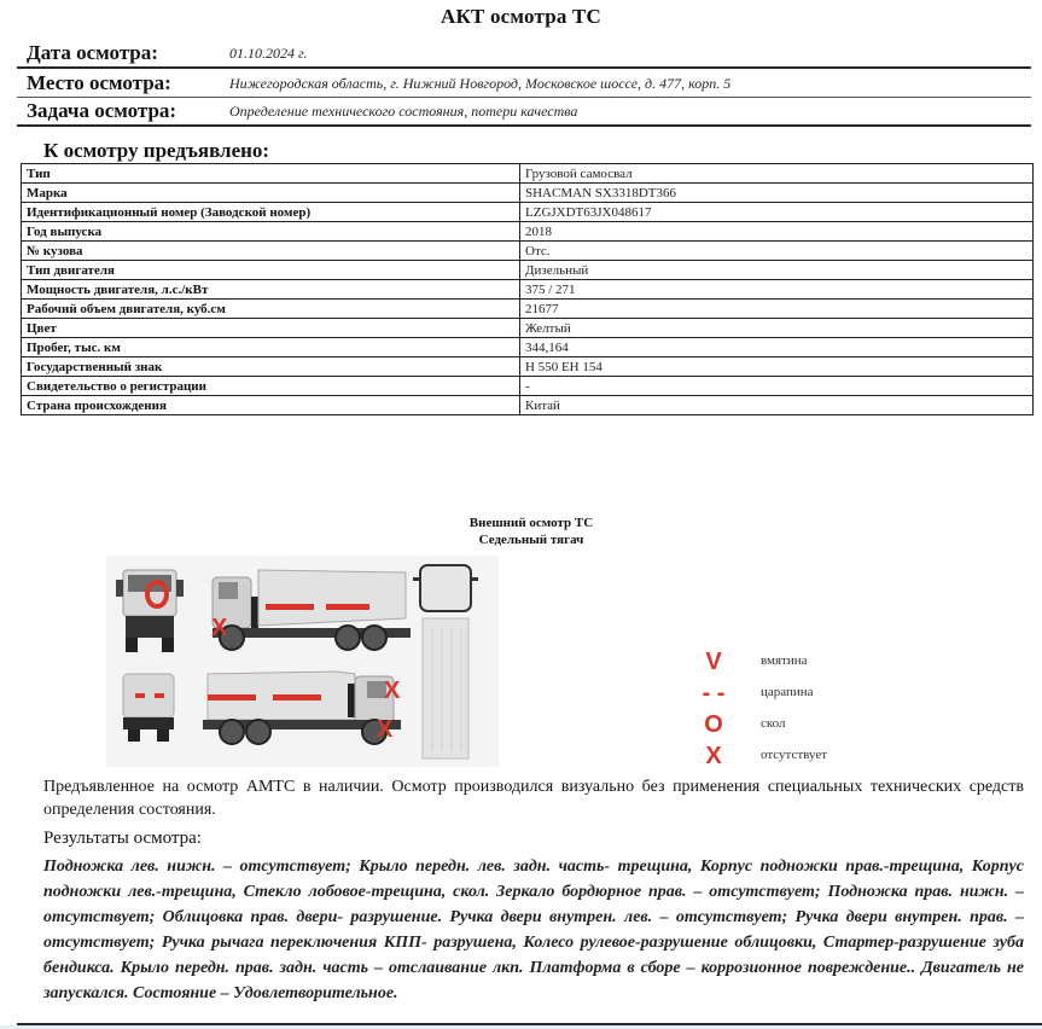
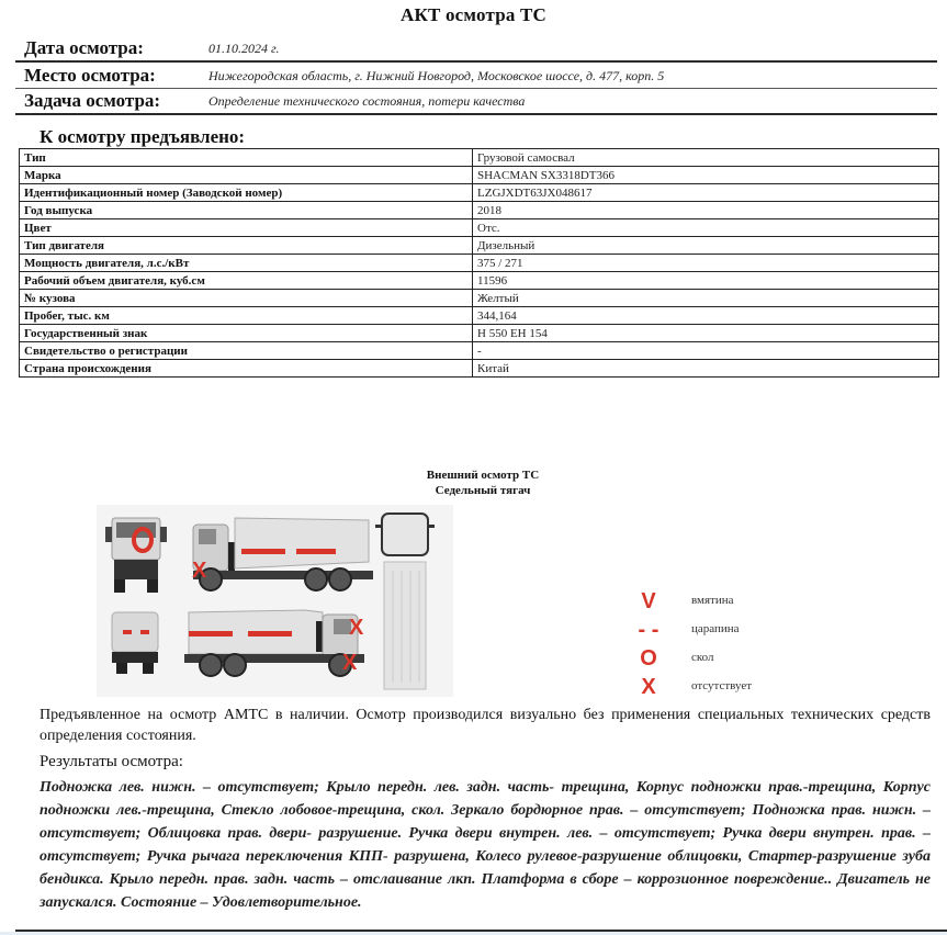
  АКТ осмотра ТС
  Дата осмотра:
  01.10.2024 г.
  Место осмотра:
  Нижегородская область, г. Нижний Новгород, Московское шоссе, д. 477, корп. 5
  Задача осмотра:
  Определение технического состояния, потери качества
  К осмотру предъявлено:
  Тип	Грузовой самосвал
  Марка	SHACMAN SX3318DT366
  Идентификационный номер (Заводской номер)	LZGJXDT63JX048617
  Год выпуска	2018
- № кузова	Отс.
+ Цвет	Отс.
  Тип двигателя	Дизельный
  Мощность двигателя, л.с./кВт	375 / 271
- Рабочий объем двигателя, куб.см	21677
+ Рабочий объем двигателя, куб.см	11596
- Цвет	Желтый
+ № кузова	Желтый
  Пробег, тыс. км	344,164
  Государственный знак	Н 550 ЕН 154
  Свидетельство о регистрации	-
  Страна происхождения	Китай
  Внешний осмотр ТС
  Седельный тягач
  X
  X
  X
  V
  вмятина
  - -
  царапина
  O
  скол
  X
  отсутствует
  Предъявленное на осмотр АМТС в наличии. Осмотр производился визуально без применения специальных технических средств определения состояния.
  Результаты осмотра:
  Подножка лев. нижн. – отсутствует; Крыло передн. лев. задн. часть- трещина, Корпус подножки прав.-трещина, Корпус подножки лев.-трещина, Стекло лобовое-трещина, скол. Зеркало бордюрное прав. – отсутствует; Подножка прав. нижн. – отсутствует; Облицовка прав. двери- разрушение. Ручка двери внутрен. лев. – отсутствует; Ручка двери внутрен. прав. – отсутствует; Ручка рычага переключения КПП- разрушена, Колесо рулевое-разрушение облицовки, Стартер-разрушение зуба бендикса. Крыло передн. прав. задн. часть – отслаивание лкп. Платформа в сборе – коррозионное повреждение.. Двигатель не запускался. Состояние – Удовлетворительное.
